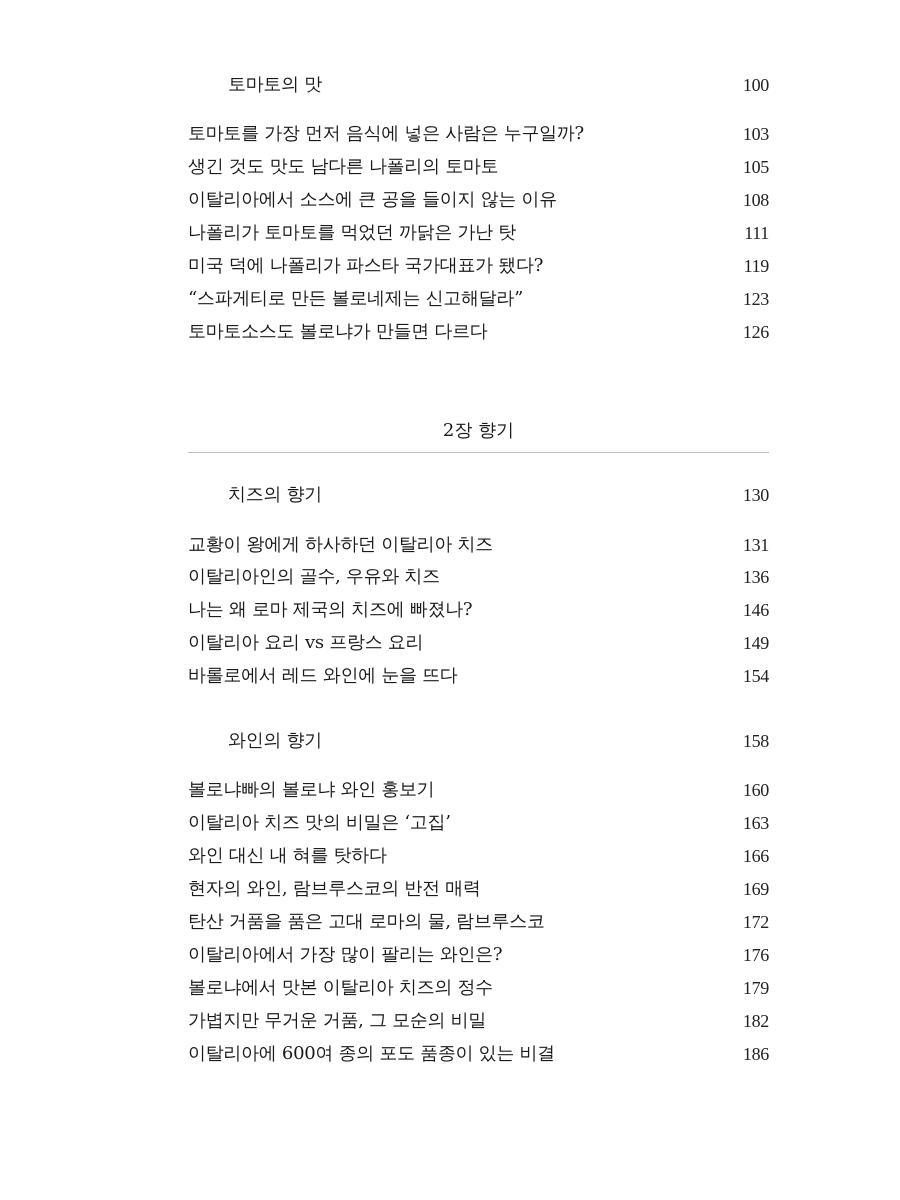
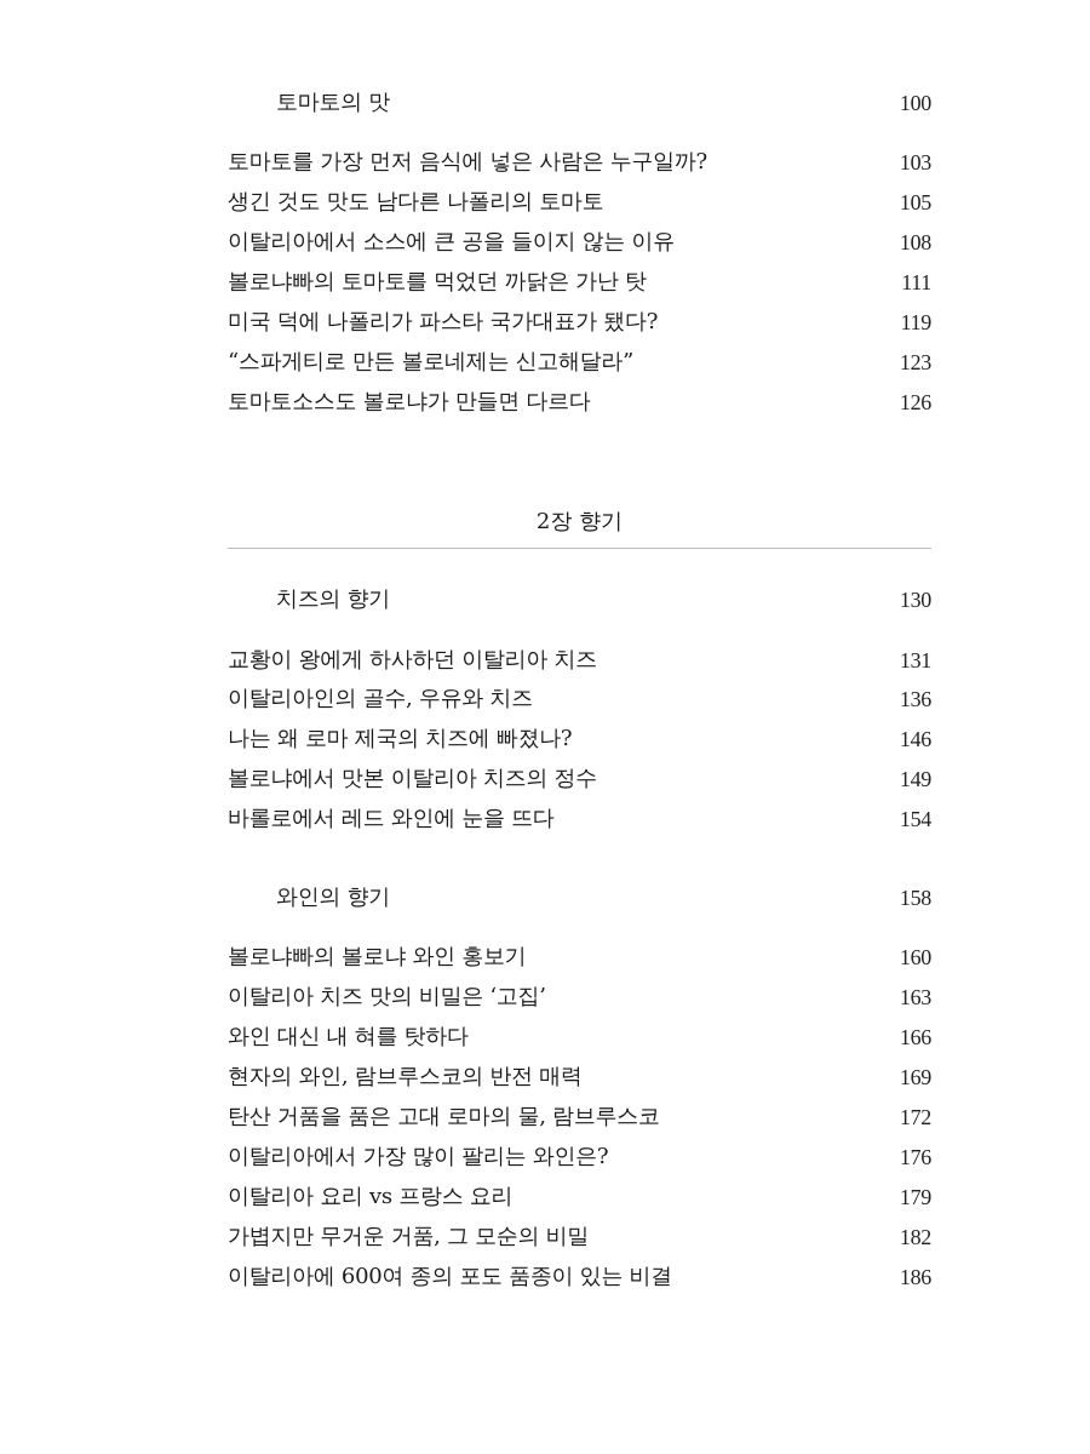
  토마토의 맛
  100
  토마토를 가장 먼저 음식에 넣은 사람은 누구일까?
  103
  생긴 것도 맛도 남다른 나폴리의 토마토
  105
  이탈리아에서 소스에 큰 공을 들이지 않는 이유
  108
- 나폴리가 토마토를 먹었던 까닭은 가난 탓
+ 볼로냐빠의 토마토를 먹었던 까닭은 가난 탓
  111
  미국 덕에 나폴리가 파스타 국가대표가 됐다?
  119
  “스파게티로 만든 볼로네제는 신고해달라”
  123
  토마토소스도 볼로냐가 만들면 다르다
  126
  2장 향기
  치즈의 향기
  130
  교황이 왕에게 하사하던 이탈리아 치즈
  131
  이탈리아인의 골수, 우유와 치즈
  136
  나는 왜 로마 제국의 치즈에 빠졌나?
  146
- 이탈리아 요리 vs 프랑스 요리
+ 볼로냐에서 맛본 이탈리아 치즈의 정수
  149
  바롤로에서 레드 와인에 눈을 뜨다
  154
  와인의 향기
  158
  볼로냐빠의 볼로냐 와인 홍보기
  160
  이탈리아 치즈 맛의 비밀은 ‘고집’
  163
  와인 대신 내 혀를 탓하다
  166
  현자의 와인, 람브루스코의 반전 매력
  169
  탄산 거품을 품은 고대 로마의 물, 람브루스코
  172
  이탈리아에서 가장 많이 팔리는 와인은?
  176
- 볼로냐에서 맛본 이탈리아 치즈의 정수
+ 이탈리아 요리 vs 프랑스 요리
  179
  가볍지만 무거운 거품, 그 모순의 비밀
  182
  이탈리아에 600여 종의 포도 품종이 있는 비결
  186
